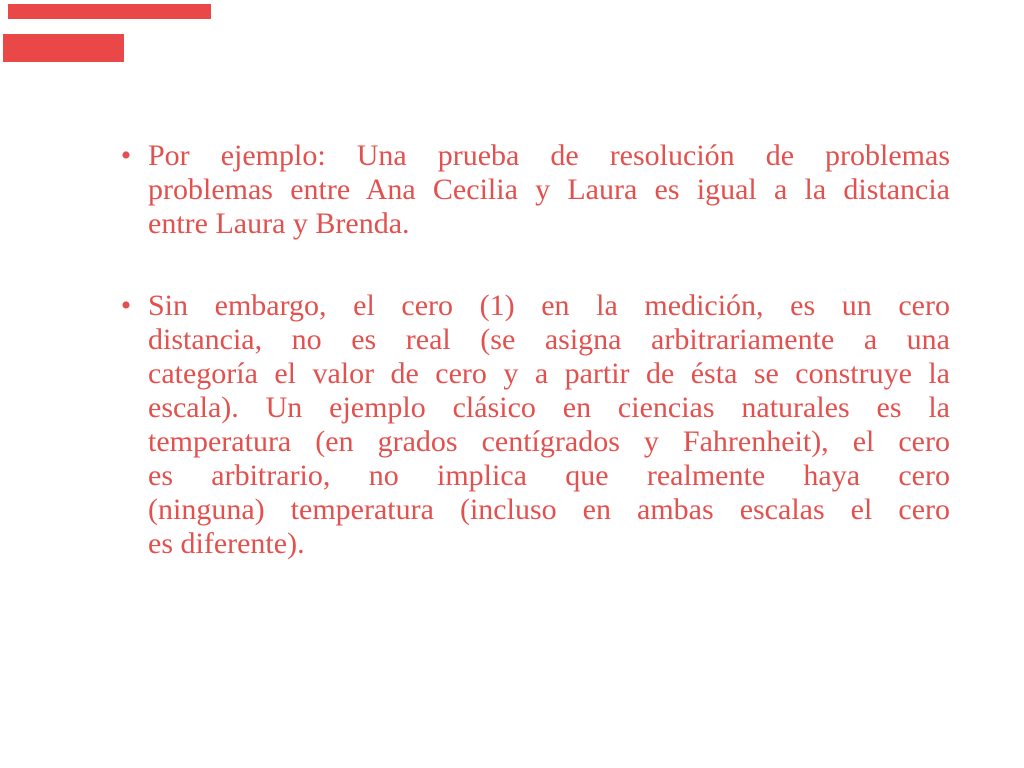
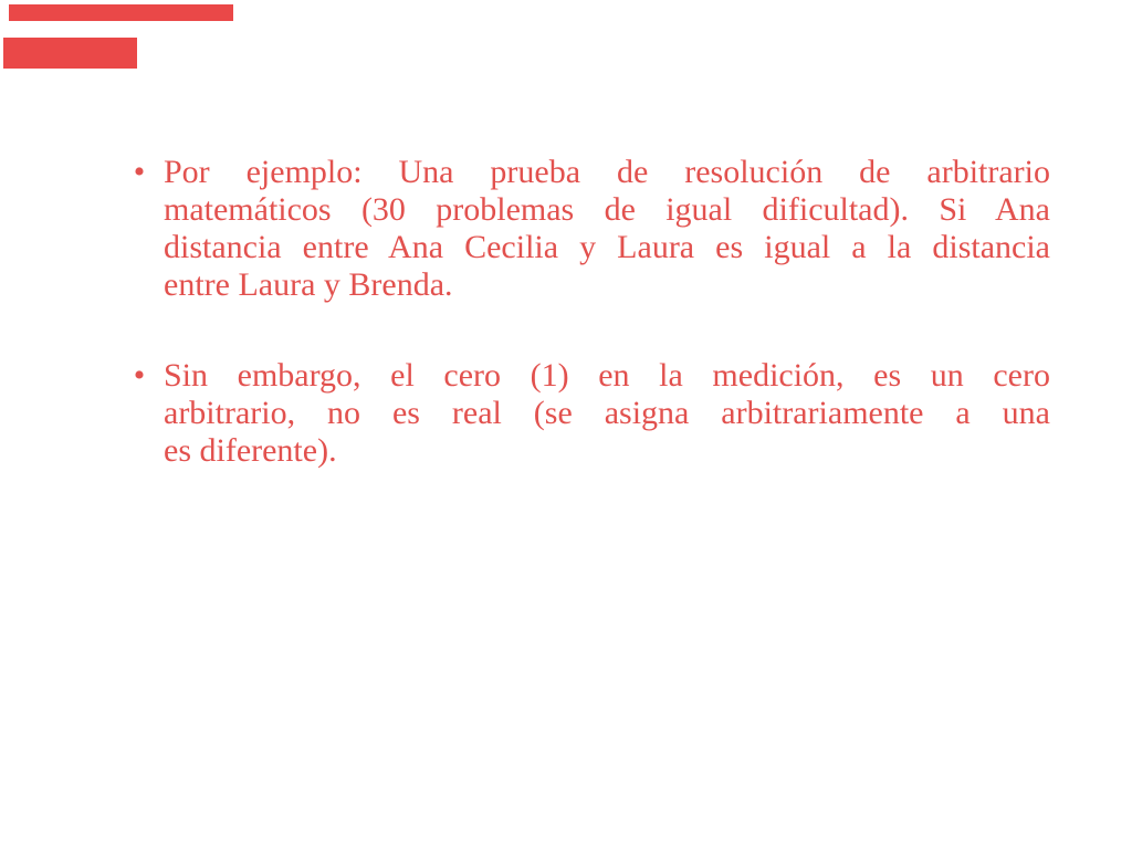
  •
- Por ejemplo: Una prueba de resolución de problemas
+ Por ejemplo: Una prueba de resolución de arbitrario
+ matemáticos (30 problemas de igual dificultad). Si Ana
- problemas entre Ana Cecilia y Laura es igual a la distancia
+ distancia entre Ana Cecilia y Laura es igual a la distancia
  entre Laura y Brenda.
  •
  Sin embargo, el cero (1) en la medición, es un cero
- distancia, no es real (se asigna arbitrariamente a una
+ arbitrario, no es real (se asigna arbitrariamente a una
- categoría el valor de cero y a partir de ésta se construye la
- escala). Un ejemplo clásico en ciencias naturales es la
- temperatura (en grados centígrados y Fahrenheit), el cero
- es arbitrario, no implica que realmente haya cero
- (ninguna) temperatura (incluso en ambas escalas el cero
  es diferente).
